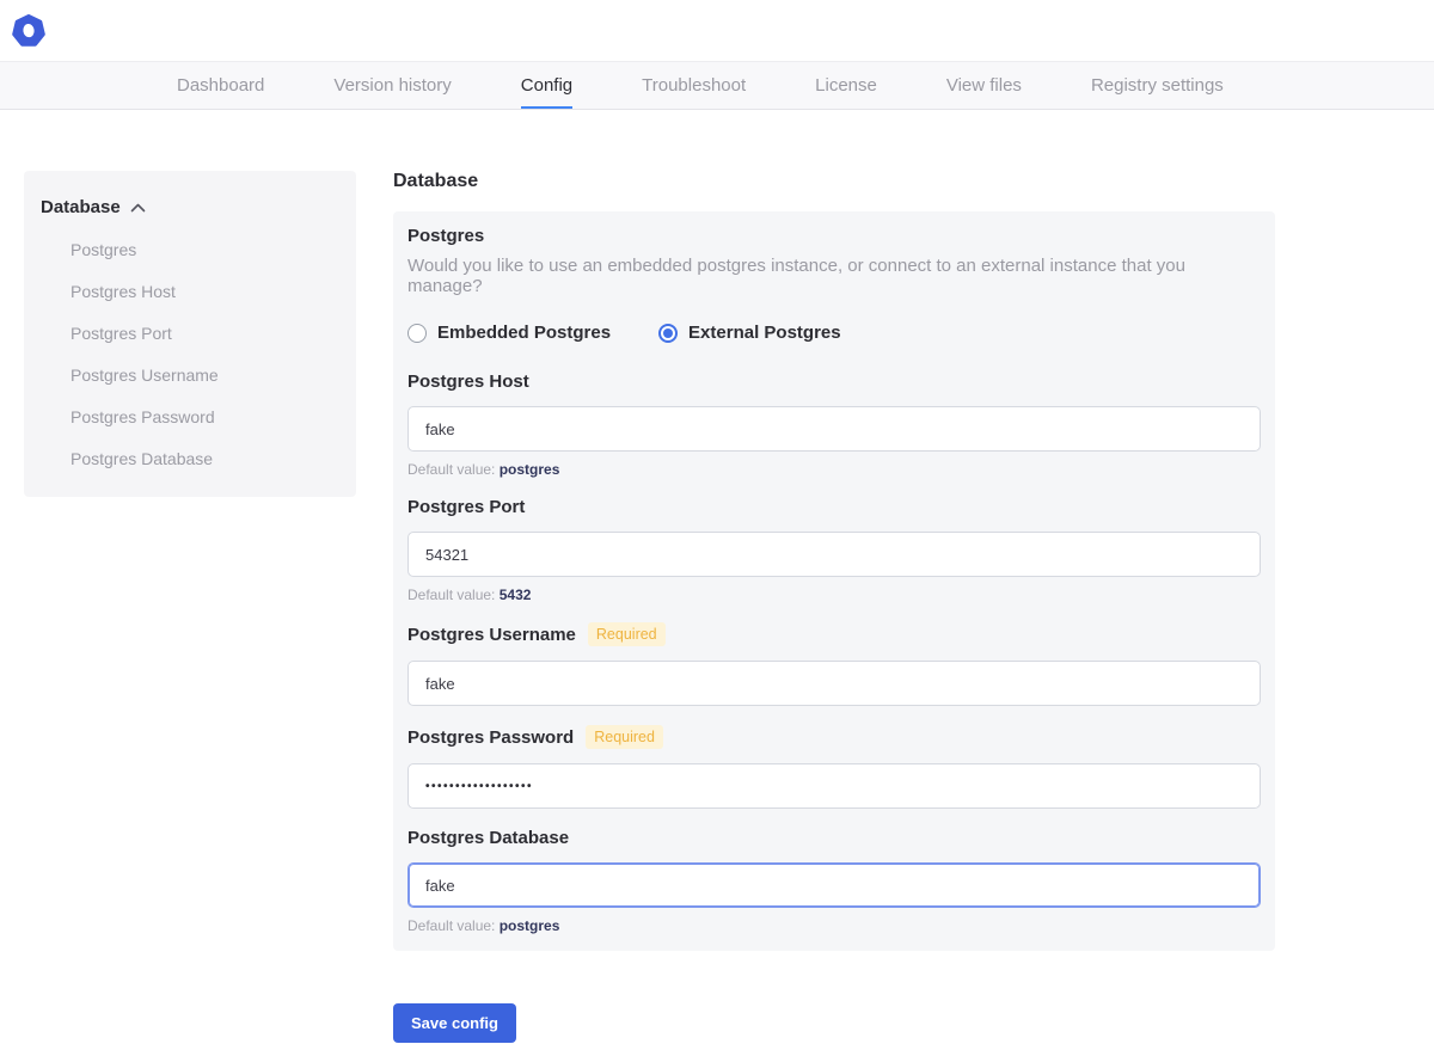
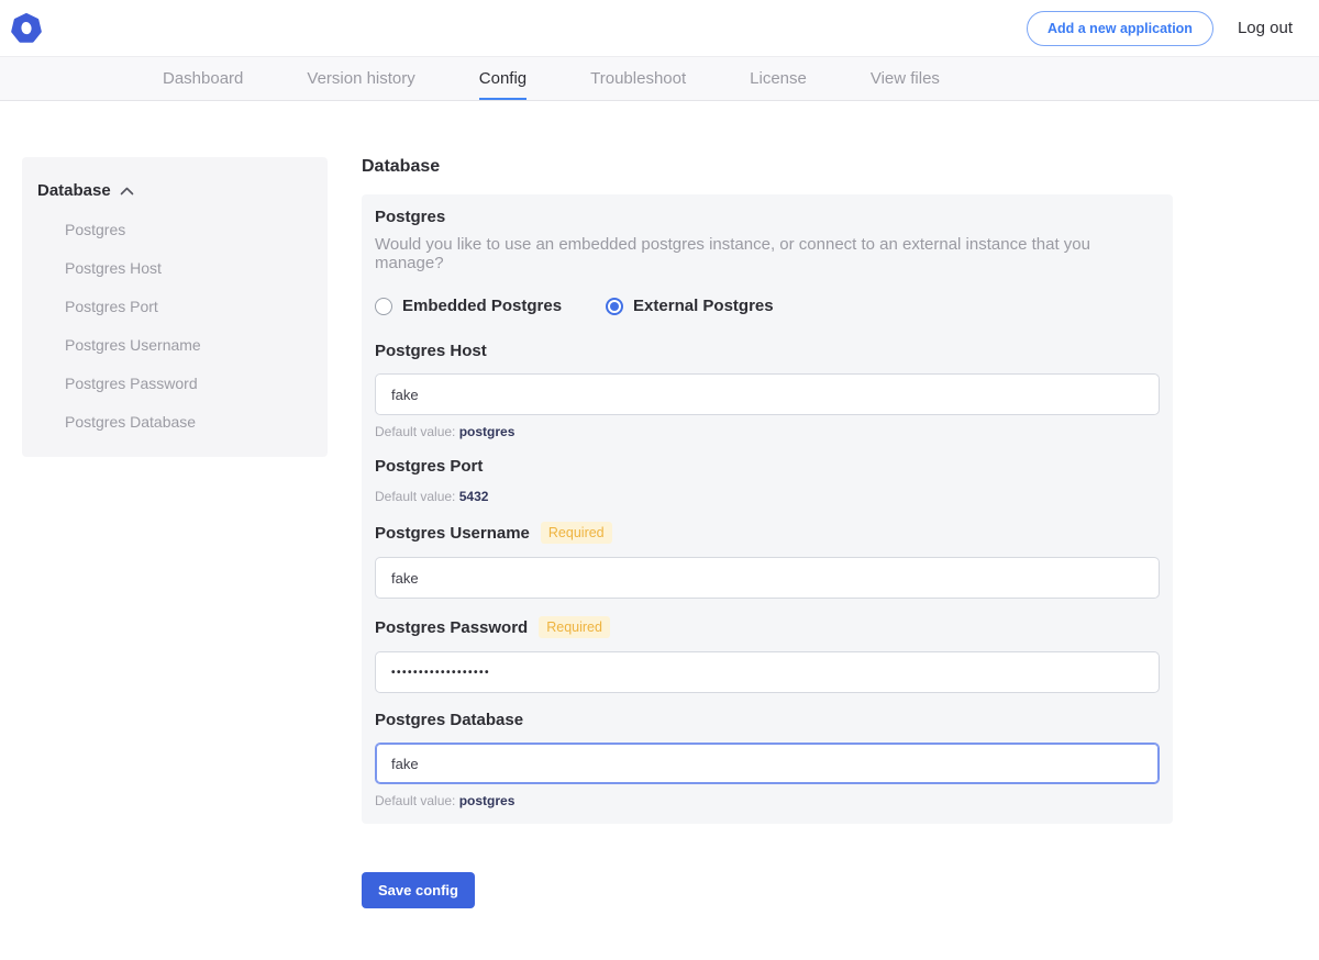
+ Add a new application
+ Log out
  Dashboard
  Version history
  Config
  Troubleshoot
  License
  View files
- Registry settings
  Database
  Postgres
  Postgres Host
  Postgres Port
  Postgres Username
  Postgres Password
  Postgres Database
  Database
  Postgres
  Would you like to use an embedded postgres instance, or connect to an external instance that you manage?
  Embedded Postgres
  External Postgres
  Postgres Host
  fake
  Default value: postgres
  Postgres Port
- 54321
  Default value: 5432
  Postgres Username
  Required
  fake
  Postgres Password
  Required
  ••••••••••••••••••
  Postgres Database
  fake
  Default value: postgres
  Save config
